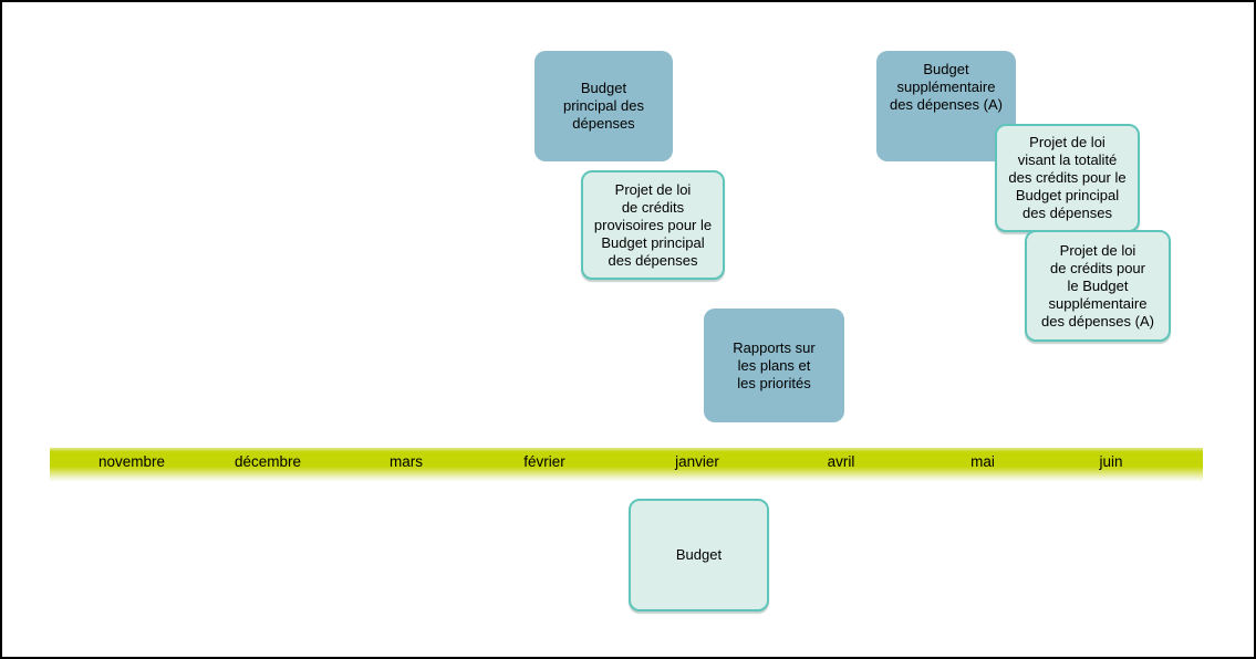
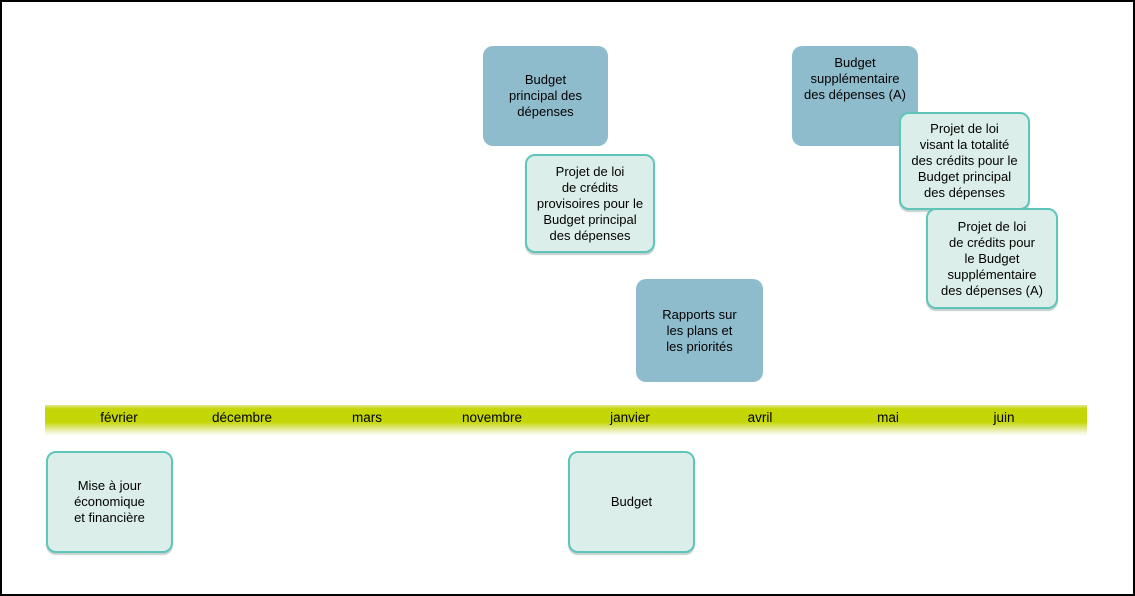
  Budget
  principal des
  dépenses
  Projet de loi
  de crédits
  provisoires pour le
  Budget principal
  des dépenses
  Budget
  supplémentaire
  des dépenses (A)
  Projet de loi
  visant la totalité
  des crédits pour le
  Budget principal
  des dépenses
  Projet de loi
  de crédits pour
  le Budget
  supplémentaire
  des dépenses (A)
  Rapports sur
  les plans et
  les priorités
- novembre
+ février
  décembre
  mars
- février
+ novembre
  janvier
  avril
  mai
  juin
+ Mise à jour
+ économique
+ et financière
  Budget
